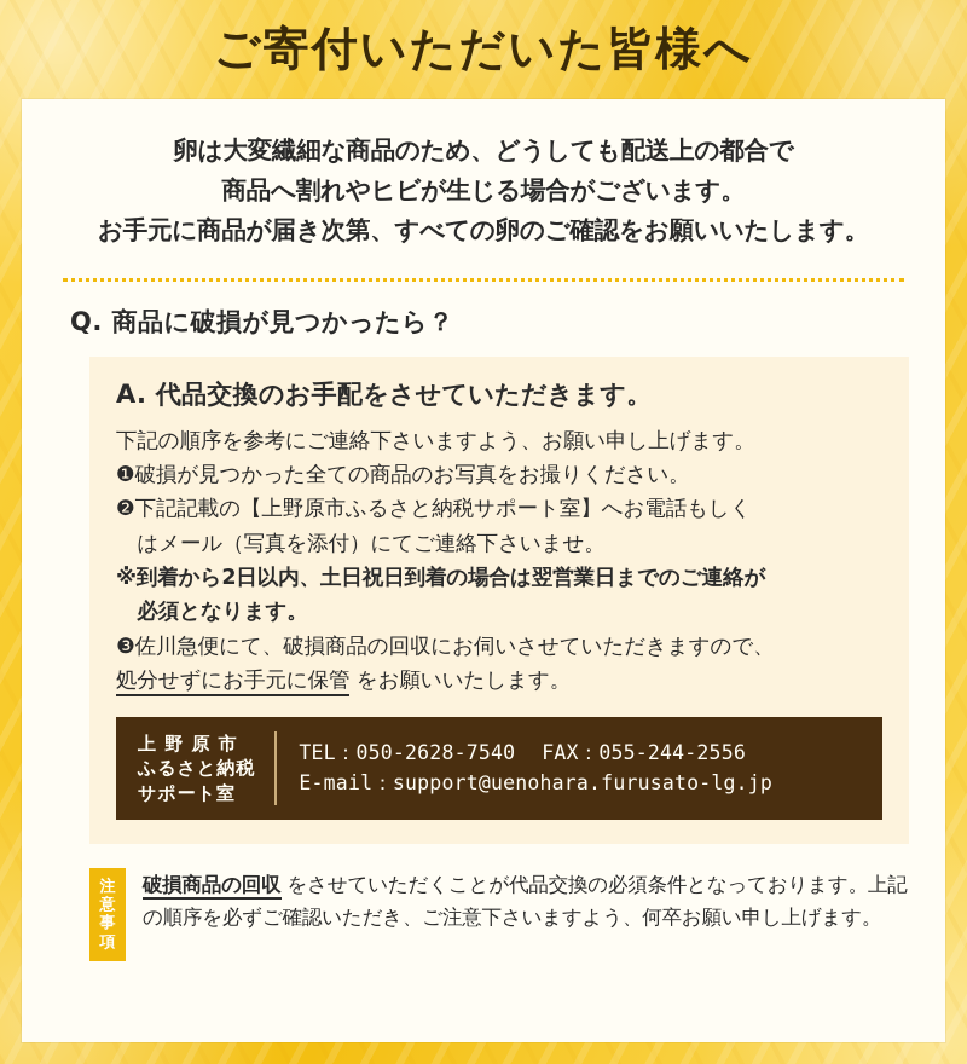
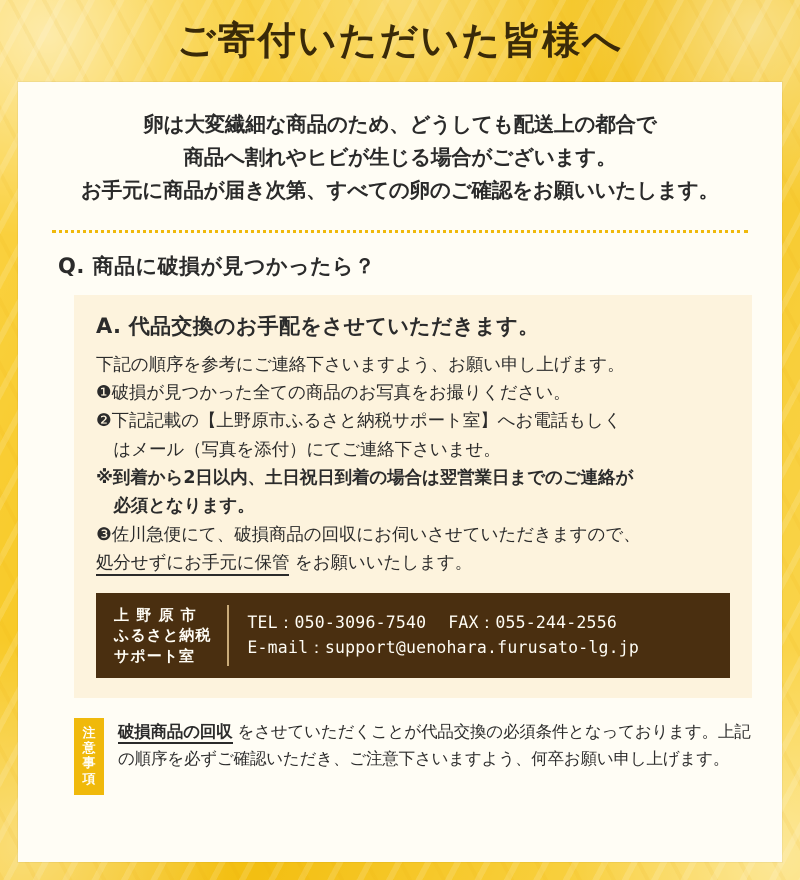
  ご寄付いただいた皆様へ
  卵は大変繊細な商品のため、どうしても配送上の都合で
  商品へ割れやヒビが生じる場合がございます。
  お手元に商品が届き次第、すべての卵のご確認をお願いいたします。
  Q. 商品に破損が見つかったら？
  A. 代品交換のお手配をさせていただきます。
  下記の順序を参考にご連絡下さいますよう、お願い申し上げます。
  ❶破損が見つかった全ての商品のお写真をお撮りください。
  ❷下記記載の【上野原市ふるさと納税サポート室】へお電話もしく
  はメール（写真を添付）にてご連絡下さいませ。
  ※到着から2日以内、土日祝日到着の場合は翌営業日までのご連絡が
  必須となります。
  ❸佐川急便にて、破損商品の回収にお伺いさせていただきますので、
  処分せずにお手元に保管 をお願いいたします。
  上 野 原 市
  ふるさと納税
  サポート室
- TEL：050-2628-7540 FAX：055-244-2556
+ TEL：050-3096-7540 FAX：055-244-2556
  E-mail：support@uenohara.furusato-lg.jp
  注意事項
  破損商品の回収 をさせていただくことが代品交換の必須条件となっております。上記の順序を必ずご確認いただき、ご注意下さいますよう、何卒お願い申し上げます。
